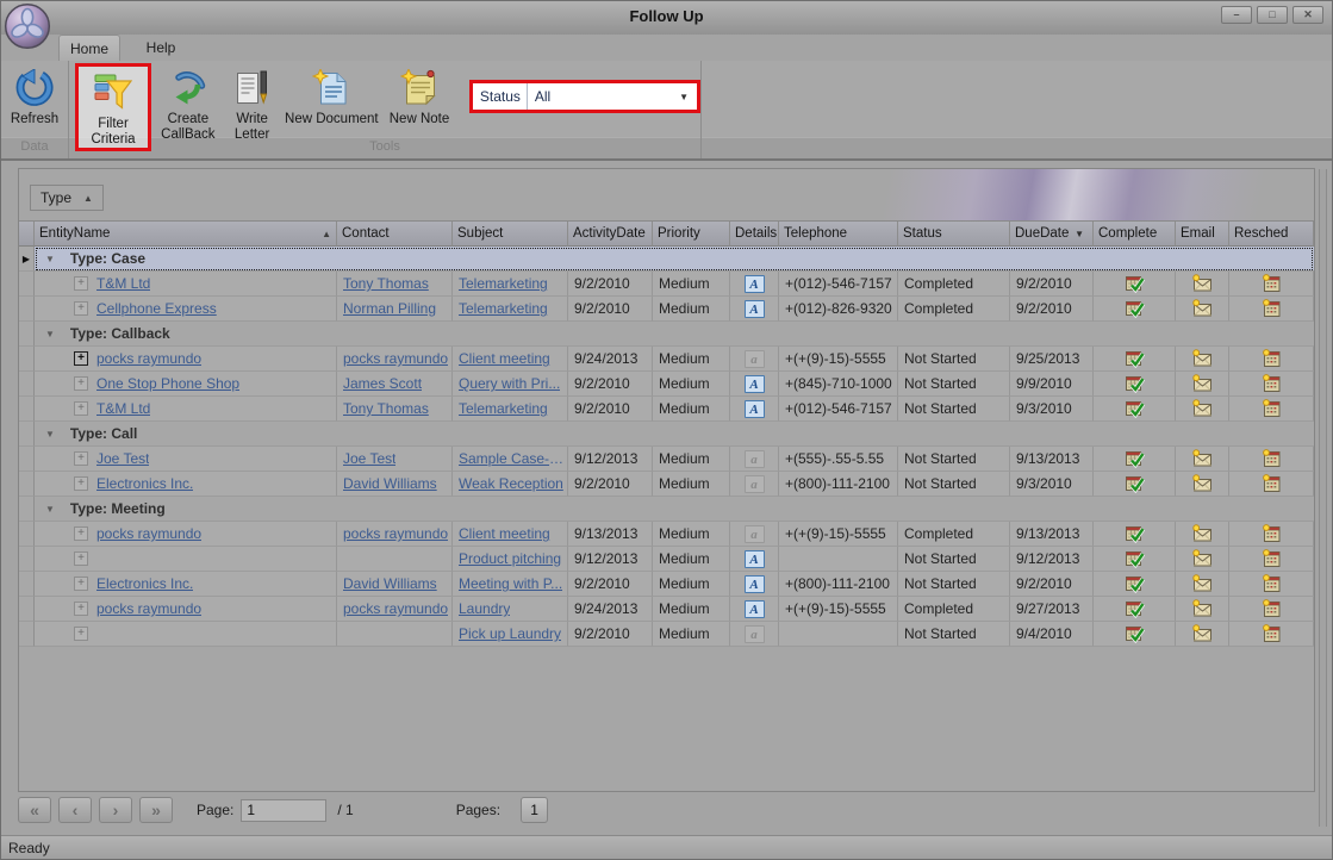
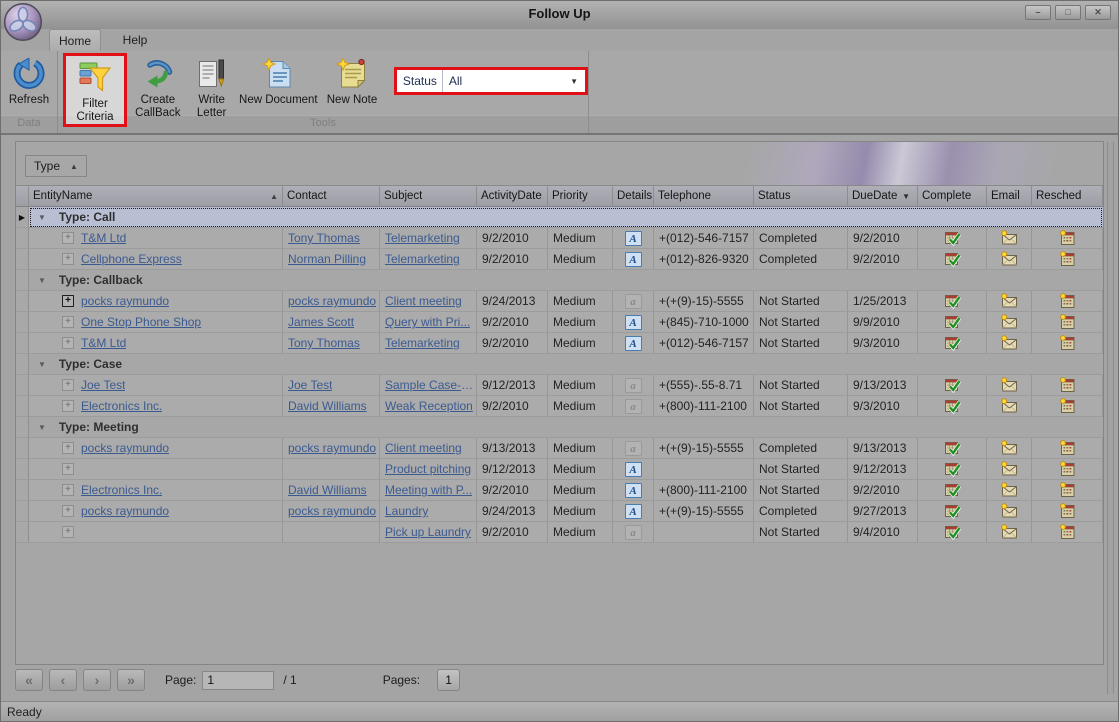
  Follow Up
  –
  □
  ✕
  Home
  Help
  Refresh
  Data
  Filter Criteria
  Create CallBack
  Write Letter
  New Document
  New Note
  Status
  All
  ▼
  Tools
  Type
  EntityName
  Contact
  Subject
  ActivityDate
  Priority
  Details
  Telephone
  Status
  DueDate
  Complete
  Email
  Resched
- Type: Case
+ Type: Call
  T&M Ltd
  Tony Thomas
  Telemarketing
  9/2/2010
  Medium
  A
  +(012)-546-7157
  Completed
  9/2/2010
  Cellphone Express
  Norman Pilling
  Telemarketing
  9/2/2010
  Medium
  A
  +(012)-826-9320
  Completed
  9/2/2010
  Type: Callback
  pocks raymundo
  pocks raymundo
  Client meeting
  9/24/2013
  Medium
  a
  +(+(9)-15)-5555
  Not Started
- 9/25/2013
+ 1/25/2013
  One Stop Phone Shop
  James Scott
  Query with Pri...
  9/2/2010
  Medium
  A
  +(845)-710-1000
  Not Started
  9/9/2010
  T&M Ltd
  Tony Thomas
  Telemarketing
  9/2/2010
  Medium
  A
  +(012)-546-7157
  Not Started
  9/3/2010
- Type: Call
+ Type: Case
  Joe Test
  Joe Test
  Sample Case-F...
  9/12/2013
  Medium
  a
- +(555)-.55-5.55
+ +(555)-.55-8.71
  Not Started
  9/13/2013
  Electronics Inc.
  David Williams
  Weak Reception
  9/2/2010
  Medium
  a
  +(800)-111-2100
  Not Started
  9/3/2010
  Type: Meeting
  pocks raymundo
  pocks raymundo
  Client meeting
  9/13/2013
  Medium
  a
  +(+(9)-15)-5555
  Completed
  9/13/2013
  Product pitching
  9/12/2013
  Medium
  A
  Not Started
  9/12/2013
  Electronics Inc.
  David Williams
  Meeting with P...
  9/2/2010
  Medium
  A
  +(800)-111-2100
  Not Started
  9/2/2010
  pocks raymundo
  pocks raymundo
  Laundry
  9/24/2013
  Medium
  A
  +(+(9)-15)-5555
  Completed
  9/27/2013
  Pick up Laundry
  9/2/2010
  Medium
  a
  Not Started
  9/4/2010
  «
  ‹
  ›
  »
  Page:
  1
  / 1
  Pages:
  1
  Ready
